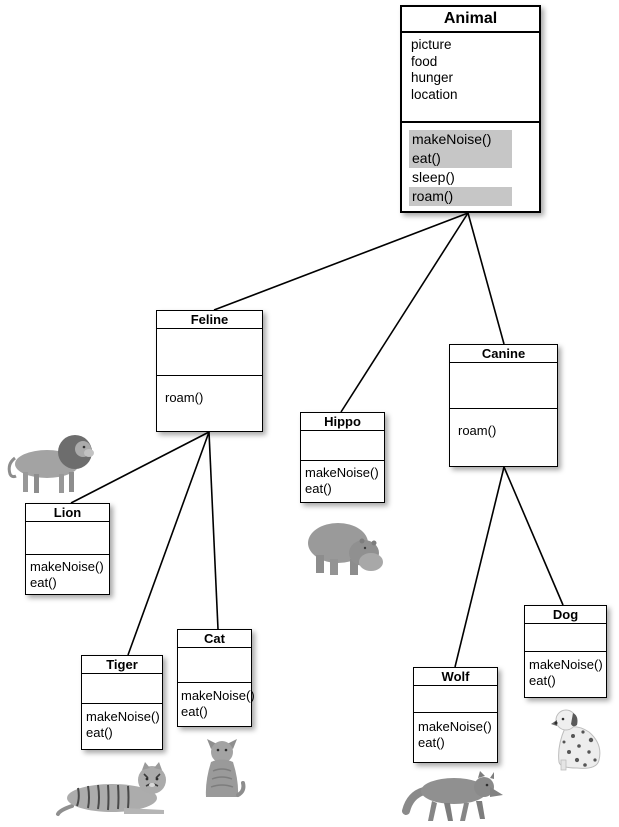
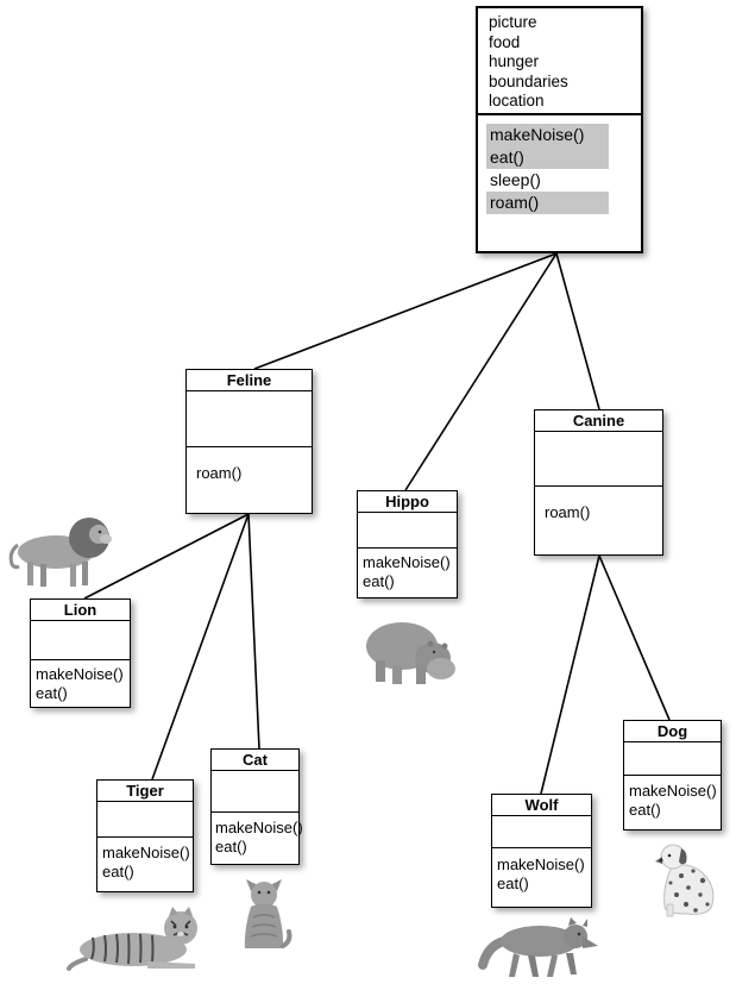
- Animal
  picture
  food
  hunger
+ boundaries
  location
  makeNoise()
  eat()
  sleep()
  roam()
  Feline
  roam()
  Canine
  roam()
  Hippo
  makeNoise()
  eat()
  Lion
  makeNoise()
  eat()
  Tiger
  makeNoise()
  eat()
  Cat
  makeNoise()
  eat()
  Wolf
  makeNoise()
  eat()
  Dog
  makeNoise()
  eat()
